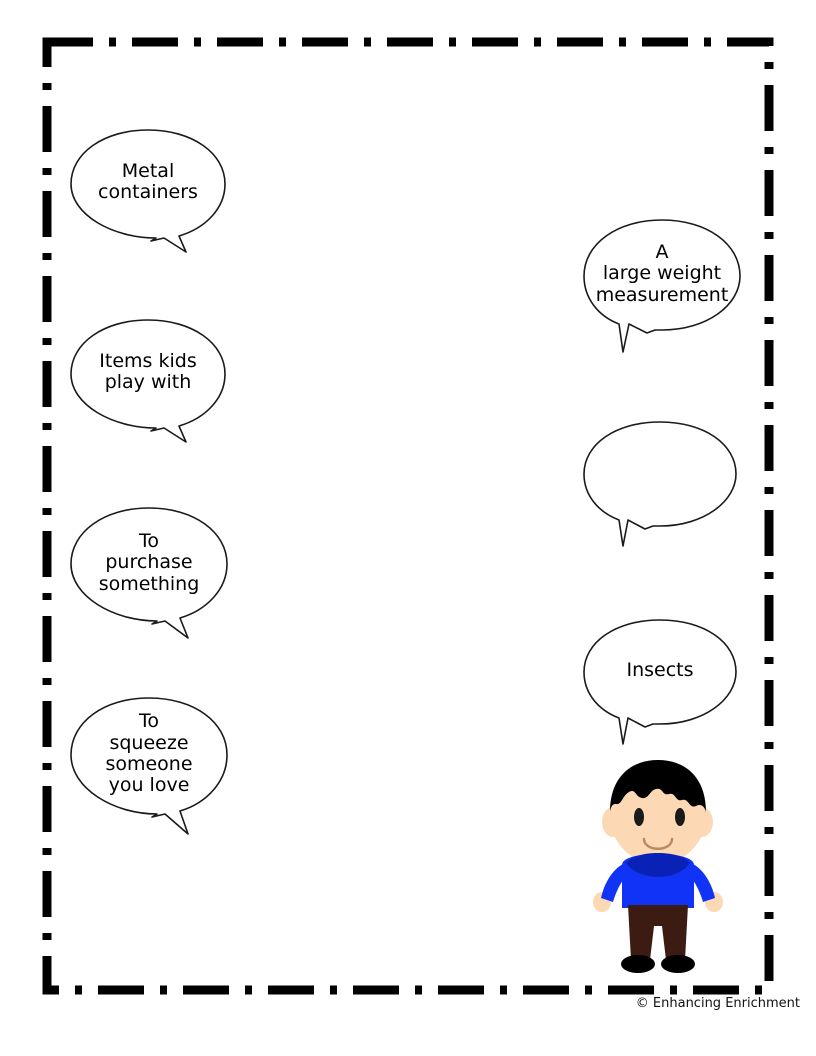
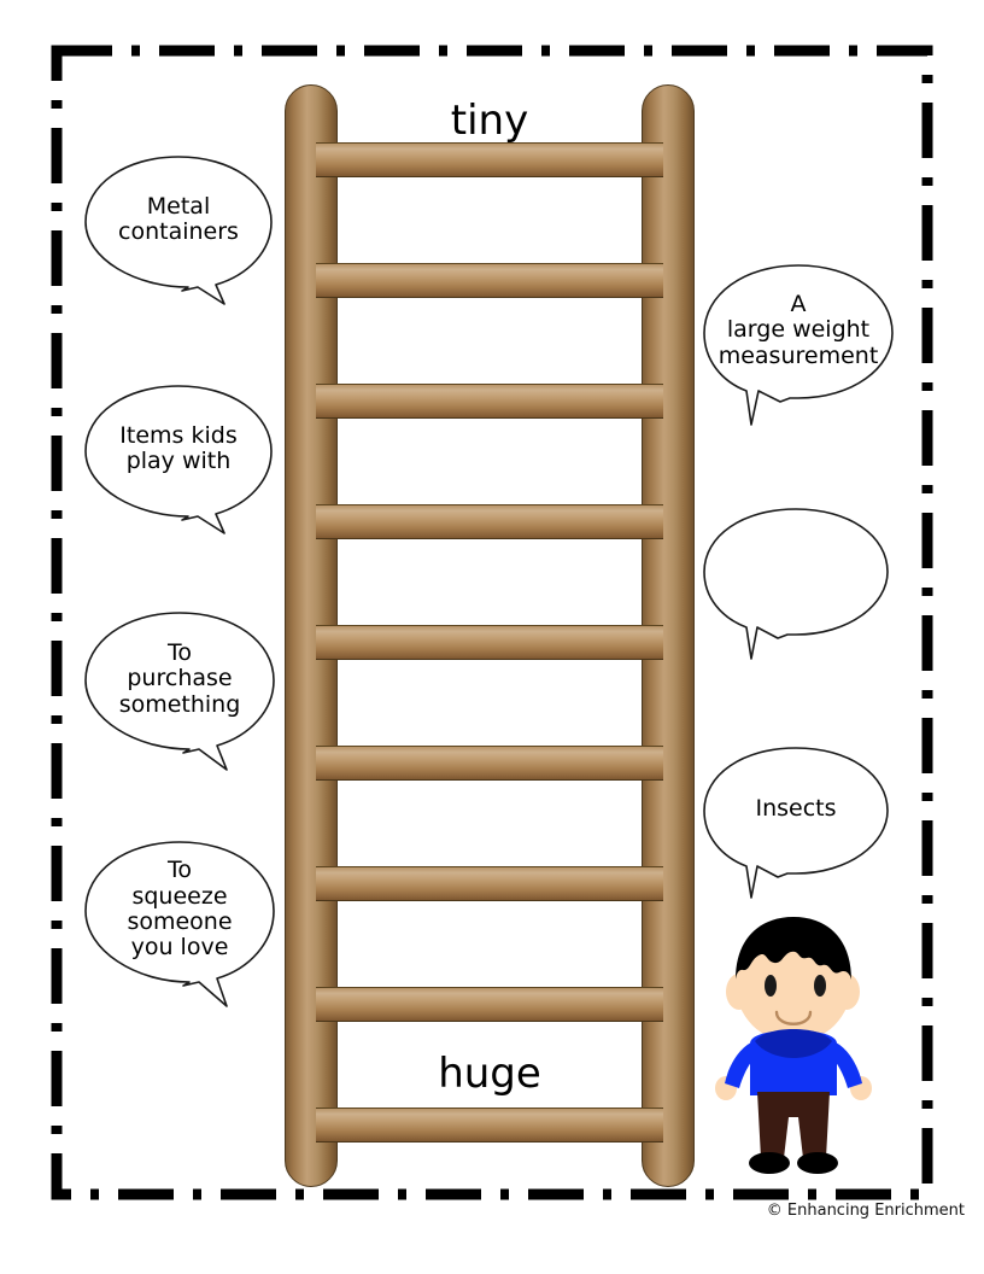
+ tiny
+ huge
  Metal
  containers
  Items kids
  play with
  To
  purchase
  something
  To
  squeeze
  someone
  you love
  A
  large weight
  measurement
  Insects
  © Enhancing Enrichment
